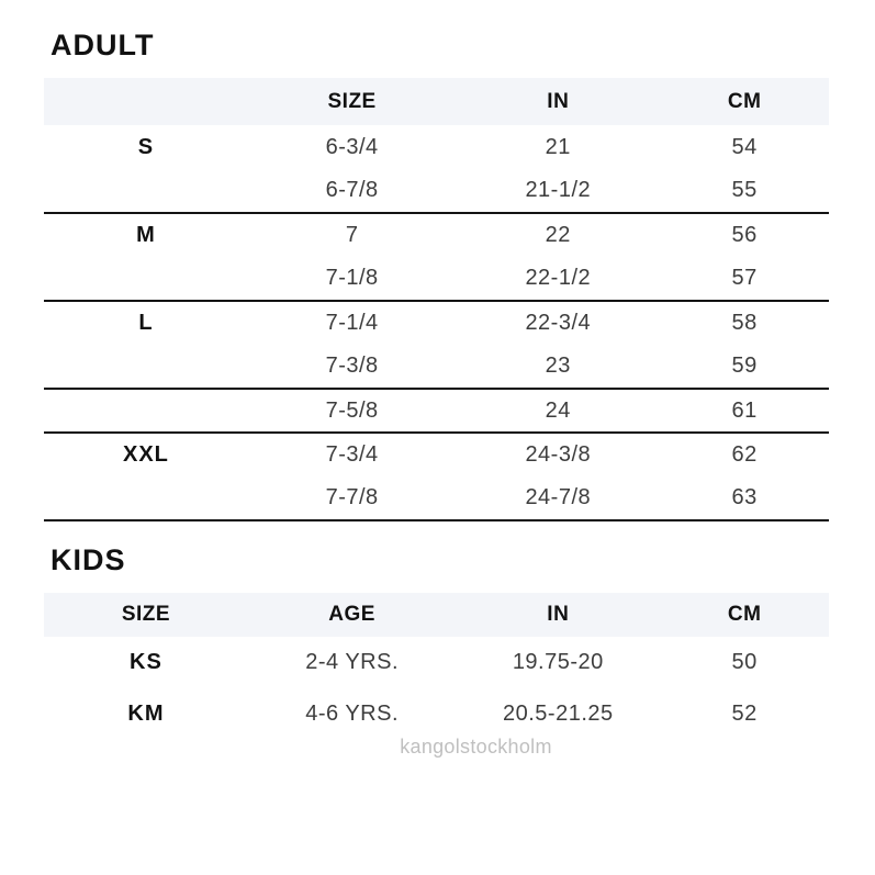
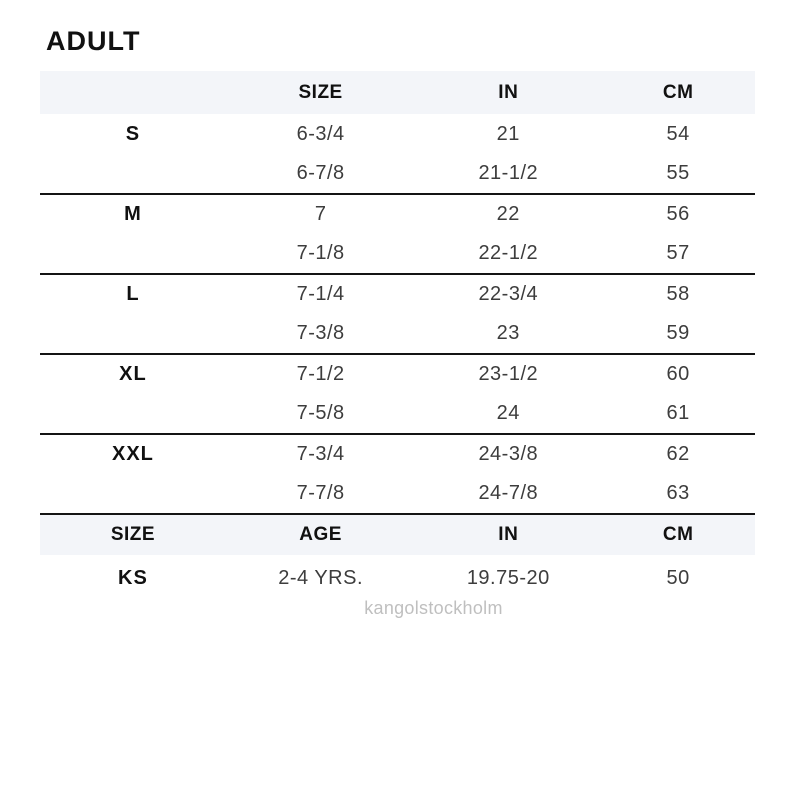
  ADULT
  	SIZE	IN	CM
  S	6-3/4	21	54
  	6-7/8	21-1/2	55
  M	7	22	56
  	7-1/8	22-1/2	57
  L	7-1/4	22-3/4	58
  	7-3/8	23	59
+ XL	7-1/2	23-1/2	60
  	7-5/8	24	61
  XXL	7-3/4	24-3/8	62
  	7-7/8	24-7/8	63
- KIDS
  SIZE	AGE	IN	CM
  KS	2-4 YRS.	19.75-20	50
- KM	4-6 YRS.	20.5-21.25	52
  kangolstockholm
